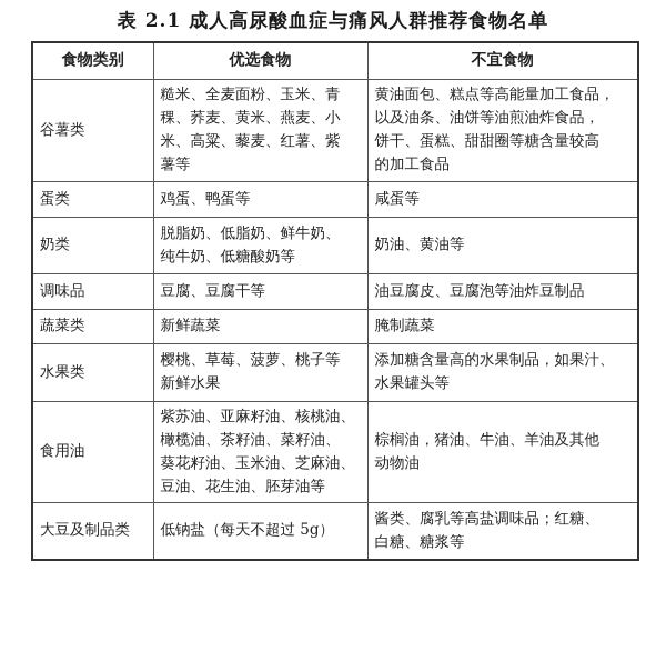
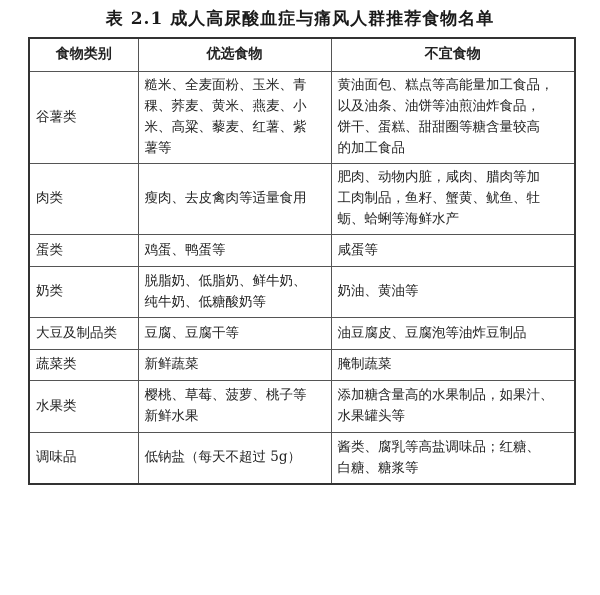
  表 2.1 成人高尿酸血症与痛风人群推荐食物名单
  食物类别	优选食物	不宜食物
  谷薯类	糙米、全麦面粉、玉米、青 稞、荞麦、黄米、燕麦、小 米、高粱、藜麦、红薯、紫 薯等	黄油面包、糕点等高能量加工食品， 以及油条、油饼等油煎油炸食品， 饼干、蛋糕、甜甜圈等糖含量较高 的加工食品
+ 肉类	瘦肉、去皮禽肉等适量食用	肥肉、动物内脏，咸肉、腊肉等加 工肉制品，鱼籽、蟹黄、鱿鱼、牡 蛎、蛤蜊等海鲜水产
  蛋类	鸡蛋、鸭蛋等	咸蛋等
  奶类	脱脂奶、低脂奶、鲜牛奶、 纯牛奶、低糖酸奶等	奶油、黄油等
- 调味品	豆腐、豆腐干等	油豆腐皮、豆腐泡等油炸豆制品
+ 大豆及制品类	豆腐、豆腐干等	油豆腐皮、豆腐泡等油炸豆制品
  蔬菜类	新鲜蔬菜	腌制蔬菜
  水果类	樱桃、草莓、菠萝、桃子等 新鲜水果	添加糖含量高的水果制品，如果汁、 水果罐头等
- 食用油	紫苏油、亚麻籽油、核桃油、 橄榄油、茶籽油、菜籽油、 葵花籽油、玉米油、芝麻油、 豆油、花生油、胚芽油等	棕榈油，猪油、牛油、羊油及其他 动物油
- 大豆及制品类	低钠盐（每天不超过 5g）	酱类、腐乳等高盐调味品；红糖、 白糖、糖浆等
+ 调味品	低钠盐（每天不超过 5g）	酱类、腐乳等高盐调味品；红糖、 白糖、糖浆等
